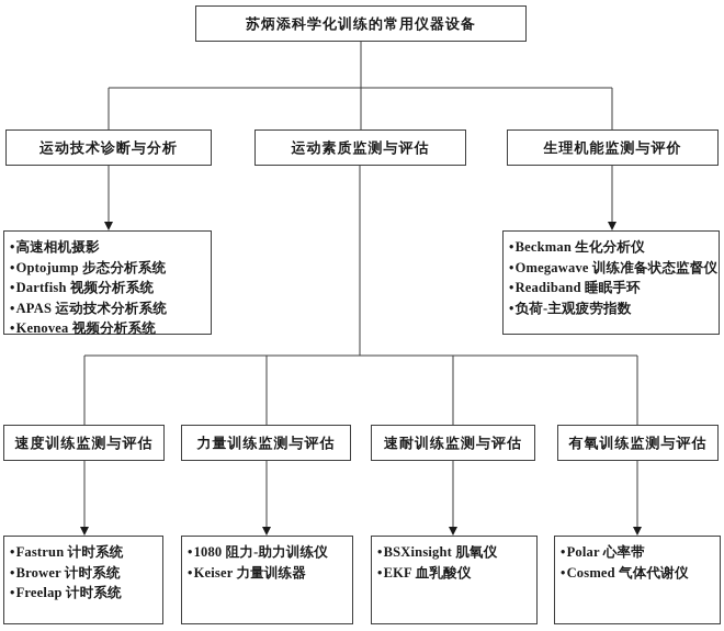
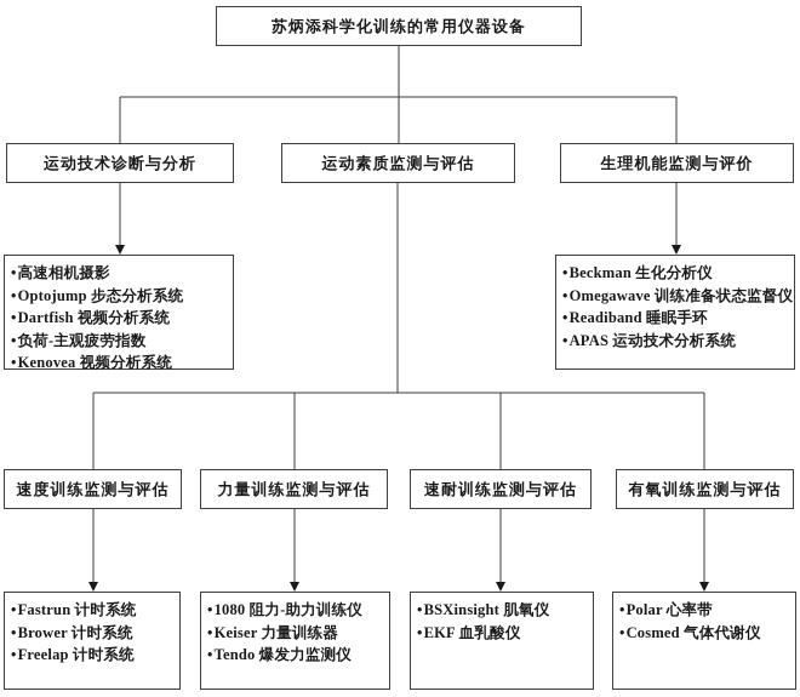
  苏炳添科学化训练的常用仪器设备
  运动技术诊断与分析
  运动素质监测与评估
  生理机能监测与评价
  •高速相机摄影
  •Optojump 步态分析系统
  •Dartfish 视频分析系统
- •APAS 运动技术分析系统
+ •负荷-主观疲劳指数
  •Kenovea 视频分析系统
  •Beckman 生化分析仪
  •Omegawave 训练准备状态监督仪
  •Readiband 睡眠手环
- •负荷-主观疲劳指数
+ •APAS 运动技术分析系统
  速度训练监测与评估
  力量训练监测与评估
  速耐训练监测与评估
  有氧训练监测与评估
  •Fastrun 计时系统
  •Brower 计时系统
  •Freelap 计时系统
  •1080 阻力-助力训练仪
  •Keiser 力量训练器
+ •Tendo 爆发力监测仪
  •BSXinsight 肌氧仪
  •EKF 血乳酸仪
  •Polar 心率带
  •Cosmed 气体代谢仪
